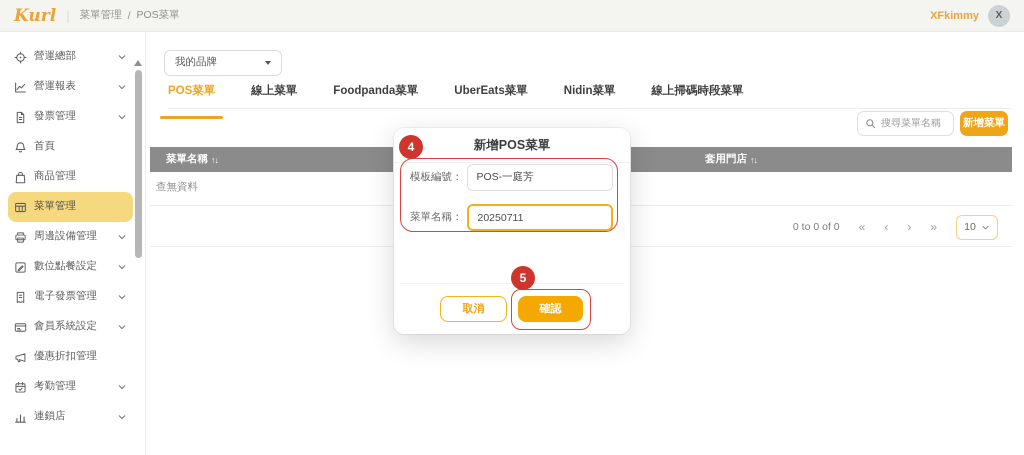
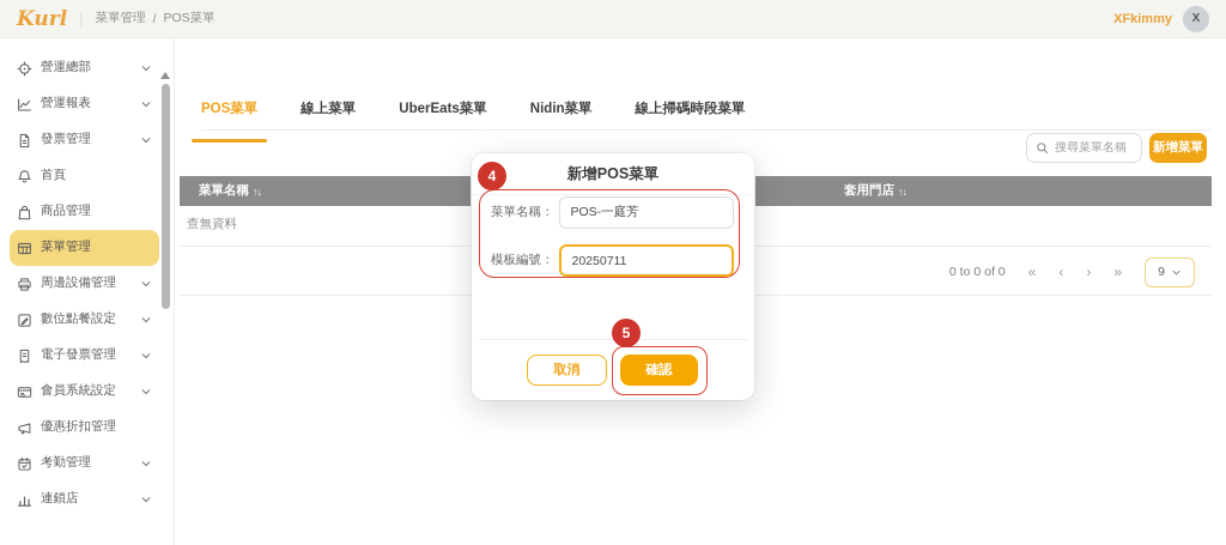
  Kurl
  菜單管理
  /
  POS菜單
  XFkimmy
  X
  營運總部
  營運報表
  發票管理
  首頁
  商品管理
  菜單管理
  周邊設備管理
  數位點餐設定
  電子發票管理
  會員系統設定
  優惠折扣管理
  考勤管理
  連鎖店
- 我的品牌
  POS菜單
  線上菜單
- Foodpanda菜單
  UberEats菜單
  Nidin菜單
  線上掃碼時段菜單
  搜尋菜單名稱
  新增菜單
  菜單名稱
  ↑↓
  套用門店
  ↑↓
  查無資料
  0 to 0 of 0
  «
  ‹
  ›
  »
- 10
+ 9
  新增POS菜單
  4
- 模板編號：
+ 菜單名稱：
  POS-一庭芳
- 菜單名稱：
+ 模板編號：
  20250711
  5
  取消
  確認
